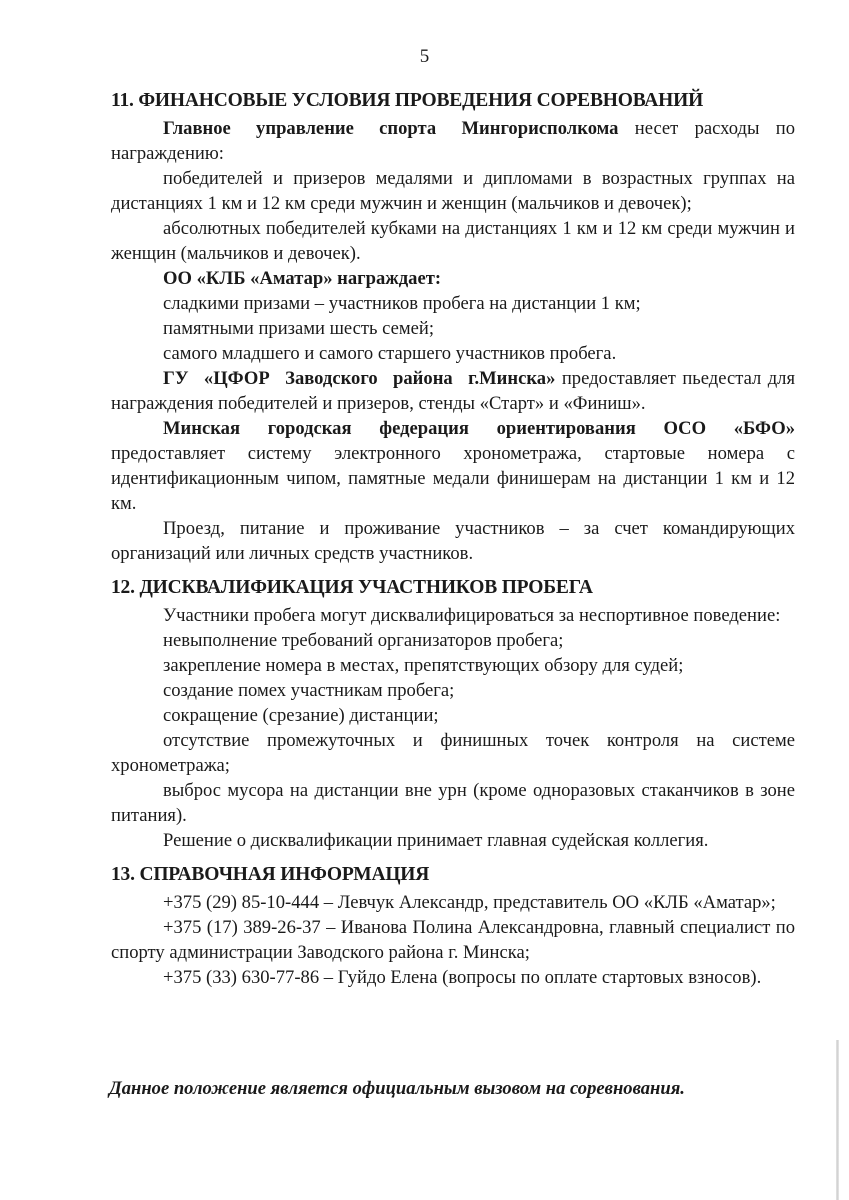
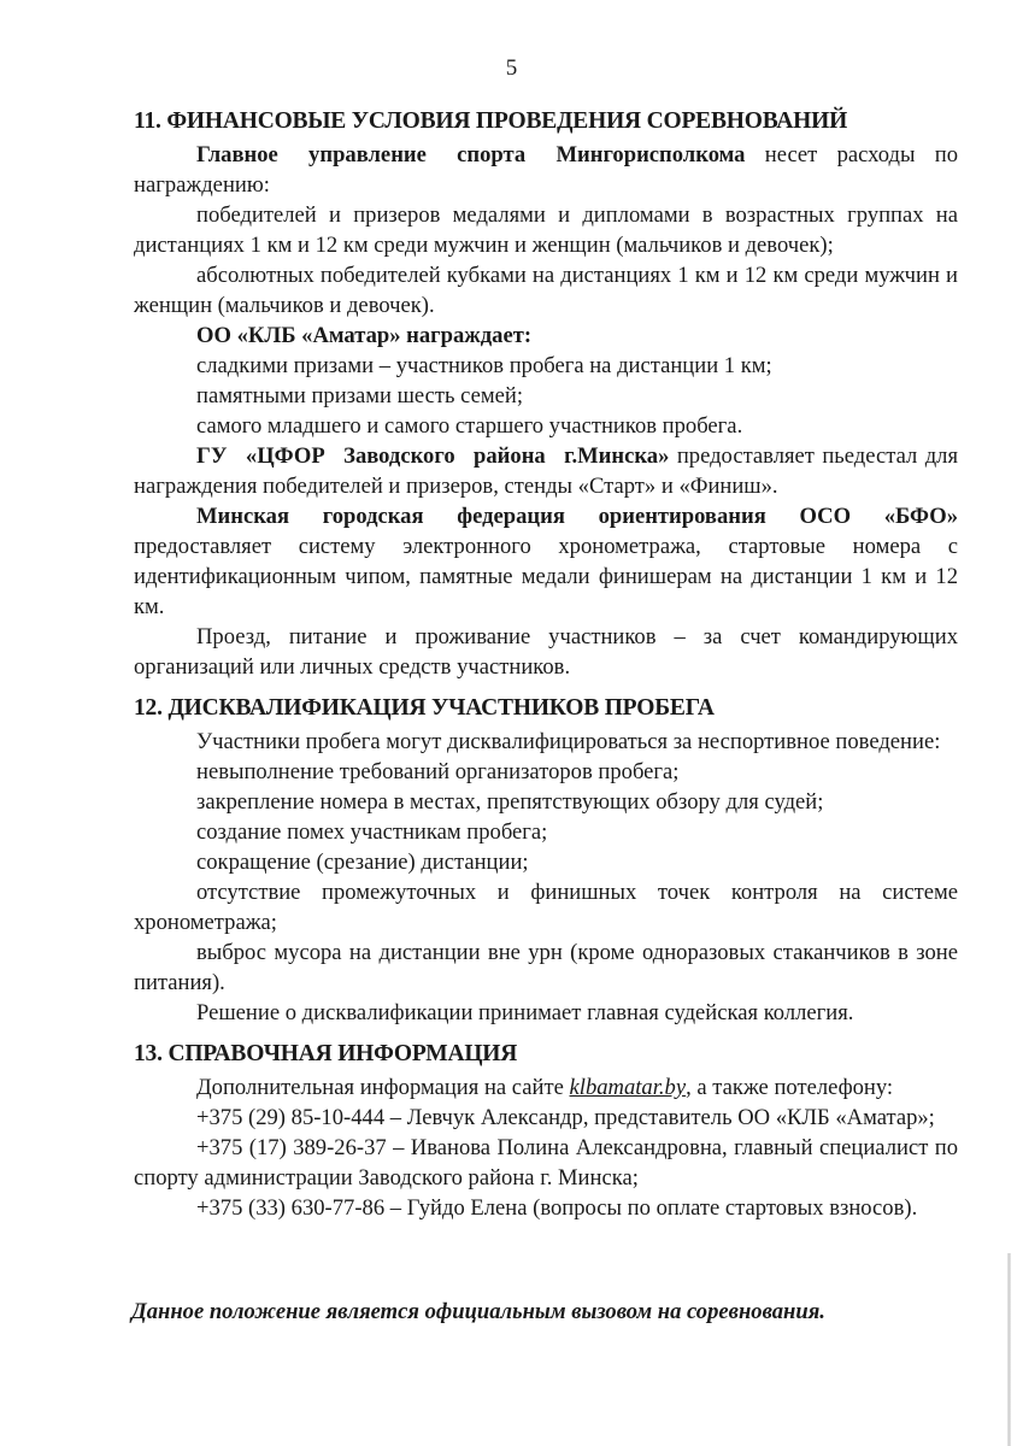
  5
  11. ФИНАНСОВЫЕ УСЛОВИЯ ПРОВЕДЕНИЯ СОРЕВНОВАНИЙ
  Главное управление спорта Мингорисполкома несет расходы по награждению:
  победителей и призеров медалями и дипломами в возрастных группах на дистанциях 1 км и 12 км среди мужчин и женщин (мальчиков и девочек);
  абсолютных победителей кубками на дистанциях 1 км и 12 км среди мужчин и женщин (мальчиков и девочек).
  ОО «КЛБ «Аматар» награждает:
  сладкими призами – участников пробега на дистанции 1 км;
  памятными призами шесть семей;
  самого младшего и самого старшего участников пробега.
  ГУ «ЦФОР Заводского района г.Минска» предоставляет пьедестал для награждения победителей и призеров, стенды «Старт» и «Финиш».
  Минская городская федерация ориентирования ОСО «БФО» предоставляет систему электронного хронометража, стартовые номера с идентификационным чипом, памятные медали финишерам на дистанции 1 км и 12 км.
  Проезд, питание и проживание участников – за счет командирующих организаций или личных средств участников.
  12. ДИСКВАЛИФИКАЦИЯ УЧАСТНИКОВ ПРОБЕГА
  Участники пробега могут дисквалифицироваться за неспортивное поведение:
  невыполнение требований организаторов пробега;
  закрепление номера в местах, препятствующих обзору для судей;
  создание помех участникам пробега;
  сокращение (срезание) дистанции;
  отсутствие промежуточных и финишных точек контроля на системе хронометража;
  выброс мусора на дистанции вне урн (кроме одноразовых стаканчиков в зоне питания).
  Решение о дисквалификации принимает главная судейская коллегия.
  13. СПРАВОЧНАЯ ИНФОРМАЦИЯ
+ Дополнительная информация на сайте klbamatar.by, а также потелефону:
  +375 (29) 85-10-444 – Левчук Александр, представитель ОО «КЛБ «Аматар»;
  +375 (17) 389-26-37 – Иванова Полина Александровна, главный специалист по спорту администрации Заводского района г. Минска;
  +375 (33) 630-77-86 – Гуйдо Елена (вопросы по оплате стартовых взносов).
  Данное положение является официальным вызовом на соревнования.
